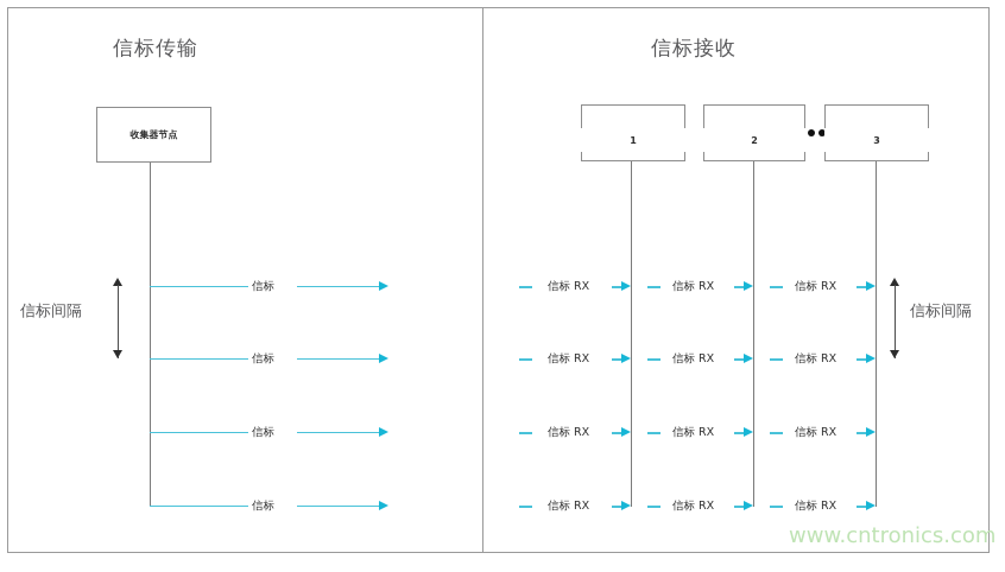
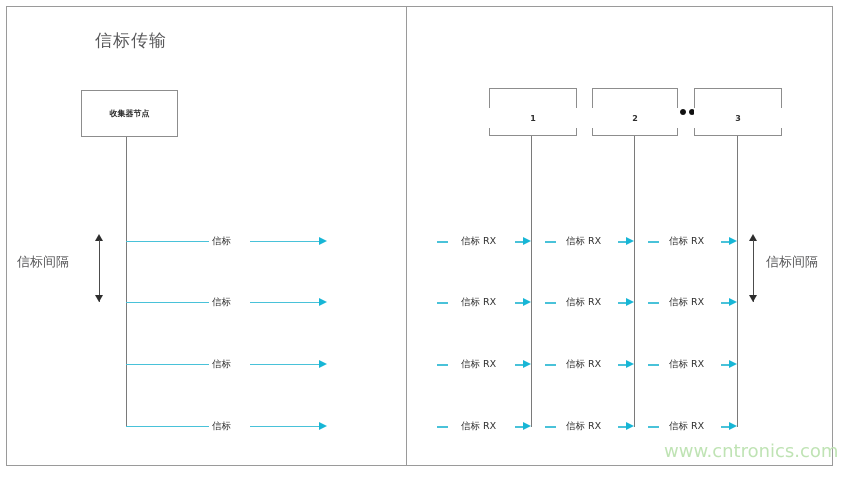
  信标传输
  收集器节点
  信标间隔
  信标
  信标
  信标
  信标
- 信标接收
  1
  2
  3
  信标 RX
  信标 RX
  信标 RX
  信标 RX
  信标 RX
  信标 RX
  信标 RX
  信标 RX
  信标 RX
  信标 RX
  信标 RX
  信标 RX
  信标间隔
  www.cntronics.com
